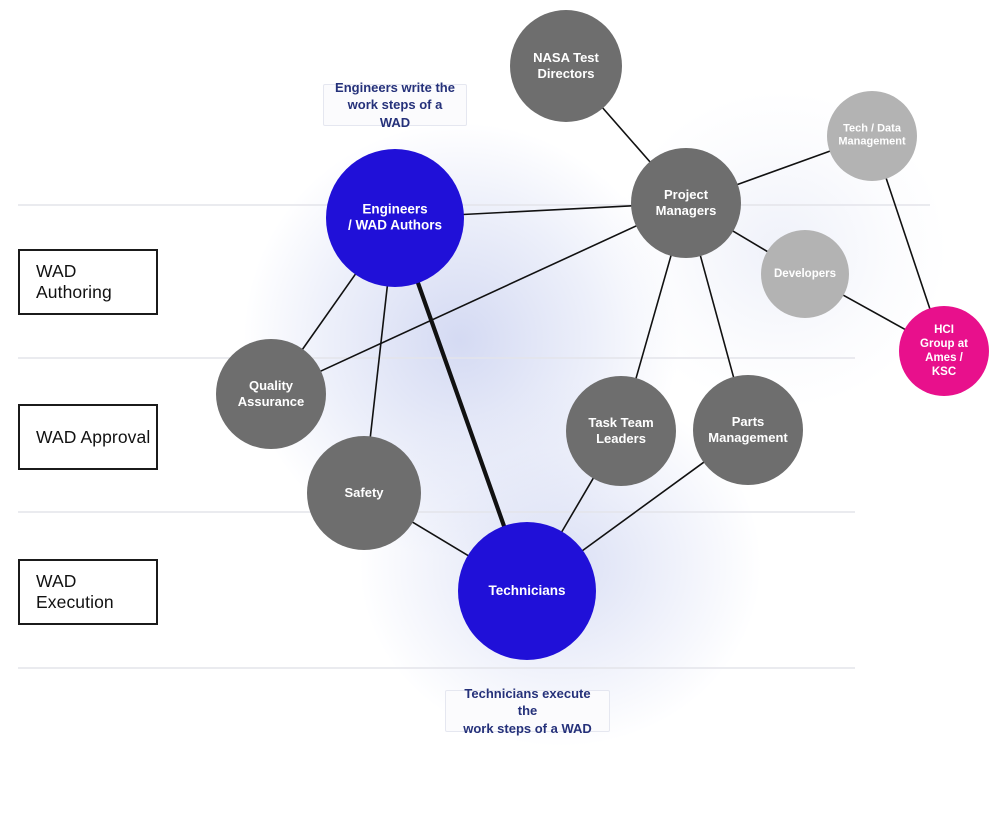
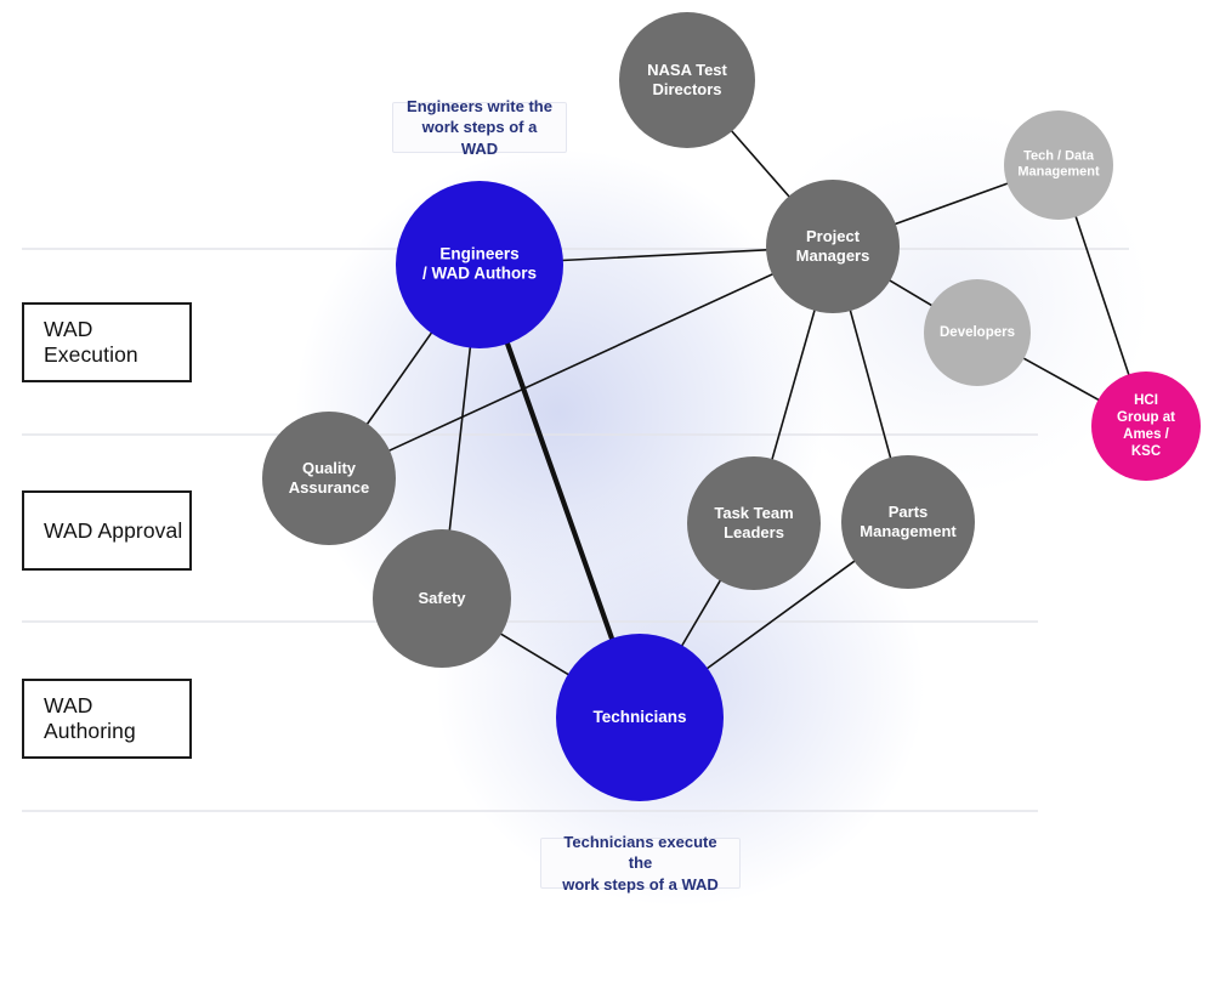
- WAD Authoring
+ WAD Execution
  WAD Approval
- WAD Execution
+ WAD Authoring
  NASA Test
  Directors
  Project
  Managers
  Tech / Data
  Management
  Developers
  HCI Group at
  Ames / KSC
  Engineers
  / WAD Authors
  Quality
  Assurance
  Safety
  Task Team
  Leaders
  Parts
  Management
  Technicians
  Engineers write the
  work steps of a WAD
  Technicians execute the
  work steps of a WAD
